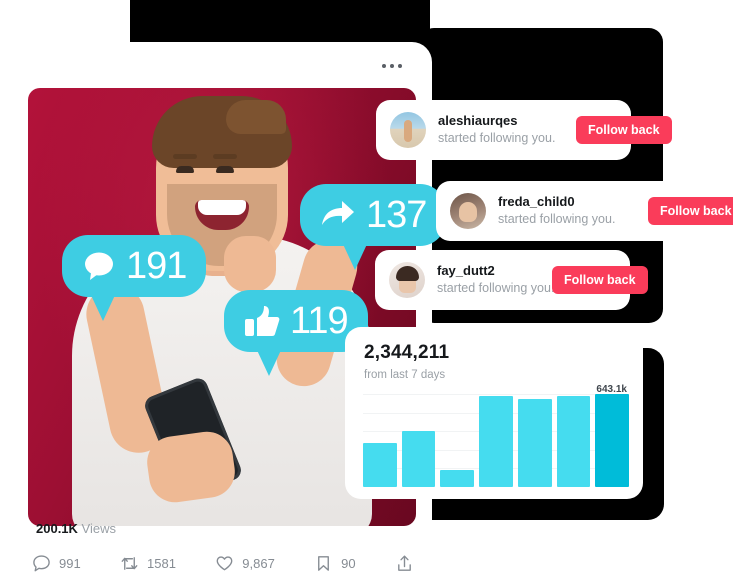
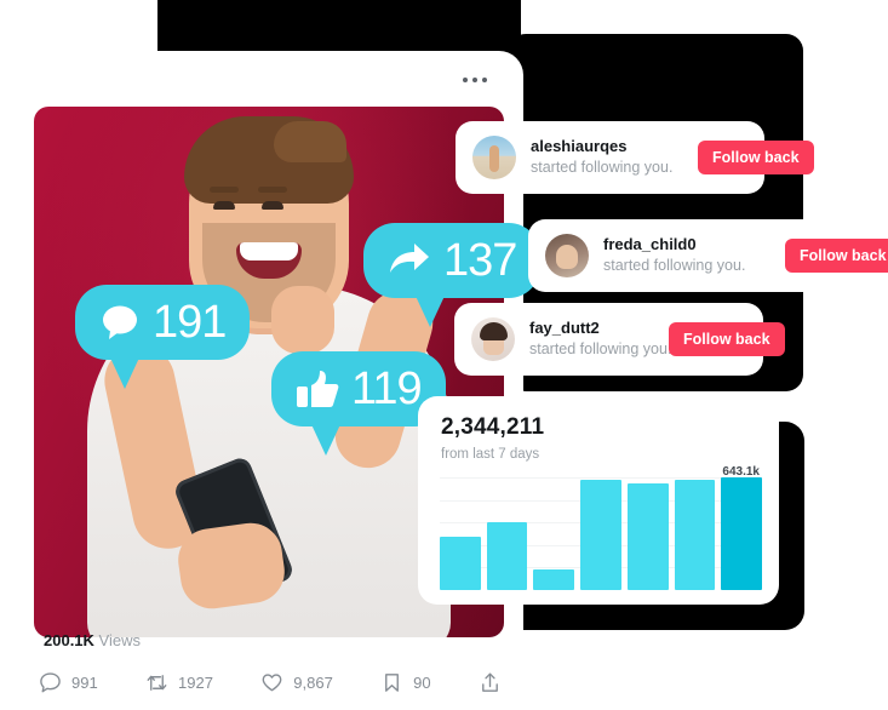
  191
  137
  119
  200.1K Views
  991
- 1581
+ 1927
  9,867
  90
  aleshiaurqes
  started following you.
  Follow back
  freda_child0
  started following you.
  Follow back
  fay_dutt2
  started following you
  Follow back
  2,344,211
  from last 7 days
  643.1k
